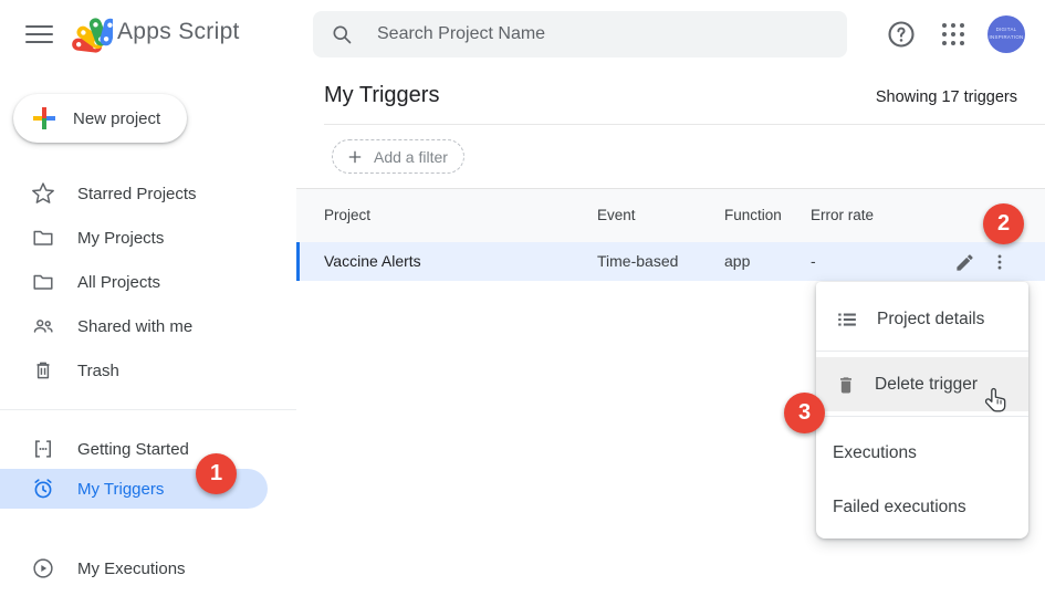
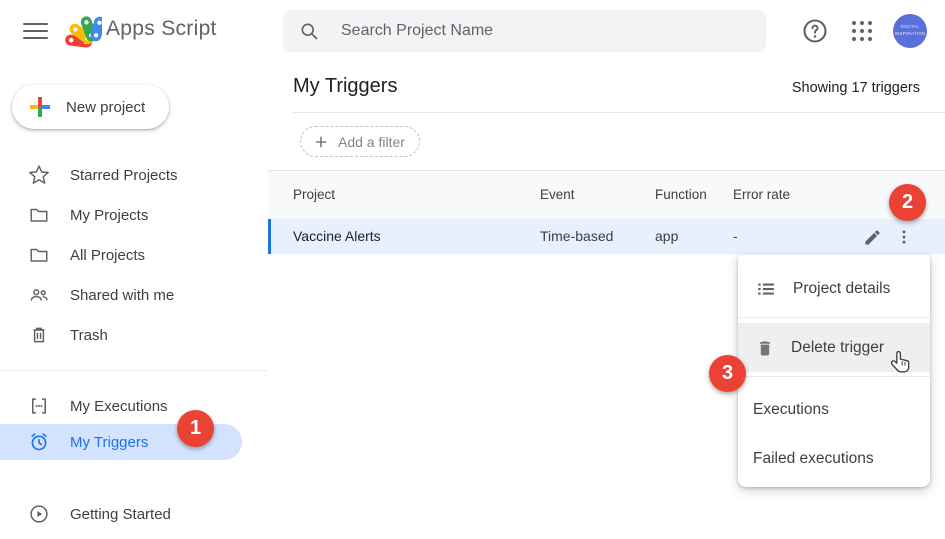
  Apps Script
  Search Project Name
  New project
  Starred Projects
  My Projects
  All Projects
  Shared with me
  Trash
- Getting Started
+ My Executions
  My Triggers
- My Executions
+ Getting Started
  My Triggers
  Showing 17 triggers
  Add a filter
  Project
  Event
  Function
  Error rate
  Vaccine Alerts
  Time-based
  app
  -
  Project details
  Delete trigger
  Executions
  Failed executions
  1
  2
  3
